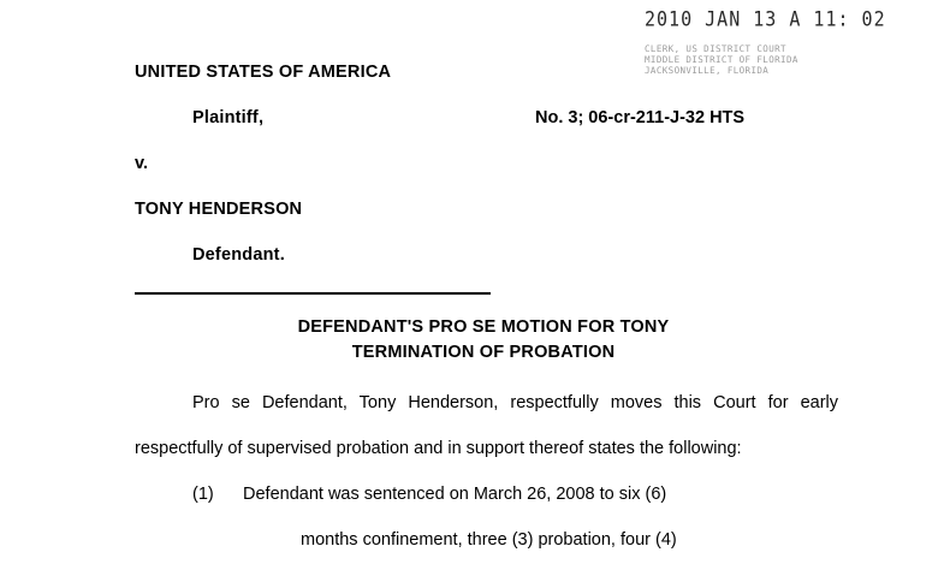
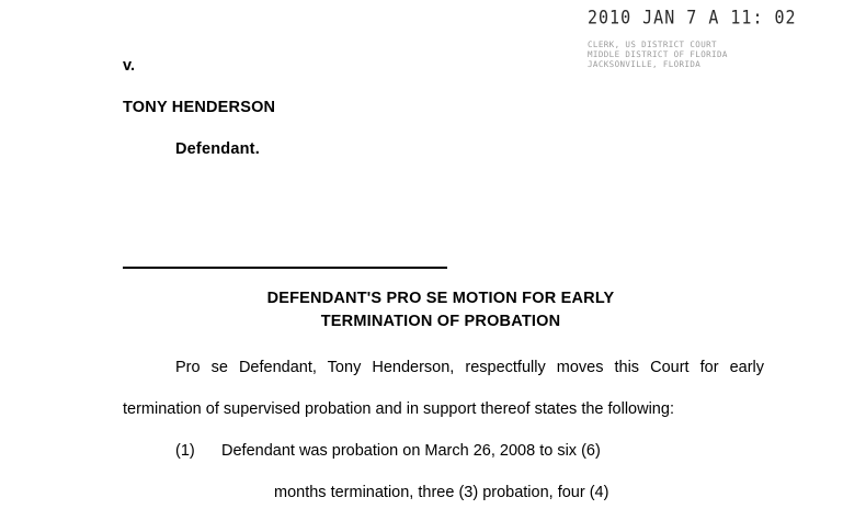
- 2010 JAN 13 A 11: 02
+ 2010 JAN 7 A 11: 02
  CLERK, US DISTRICT COURT
  MIDDLE DISTRICT OF FLORIDA
  JACKSONVILLE, FLORIDA
- UNITED STATES OF AMERICA
- Plaintiff,
- No. 3; 06-cr-211-J-32 HTS
  v.
  TONY HENDERSON
  Defendant.
- DEFENDANT'S PRO SE MOTION FOR TONY
+ DEFENDANT'S PRO SE MOTION FOR EARLY
  TERMINATION OF PROBATION
- Pro se Defendant, Tony Henderson, respectfully moves this Court for early respectfully of supervised probation and in support thereof states the following:
+ Pro se Defendant, Tony Henderson, respectfully moves this Court for early termination of supervised probation and in support thereof states the following:
  (1)
- Defendant was sentenced on March 26, 2008 to six (6)
+ Defendant was probation on March 26, 2008 to six (6)
- months confinement, three (3) probation, four (4)
+ months termination, three (3) probation, four (4)
